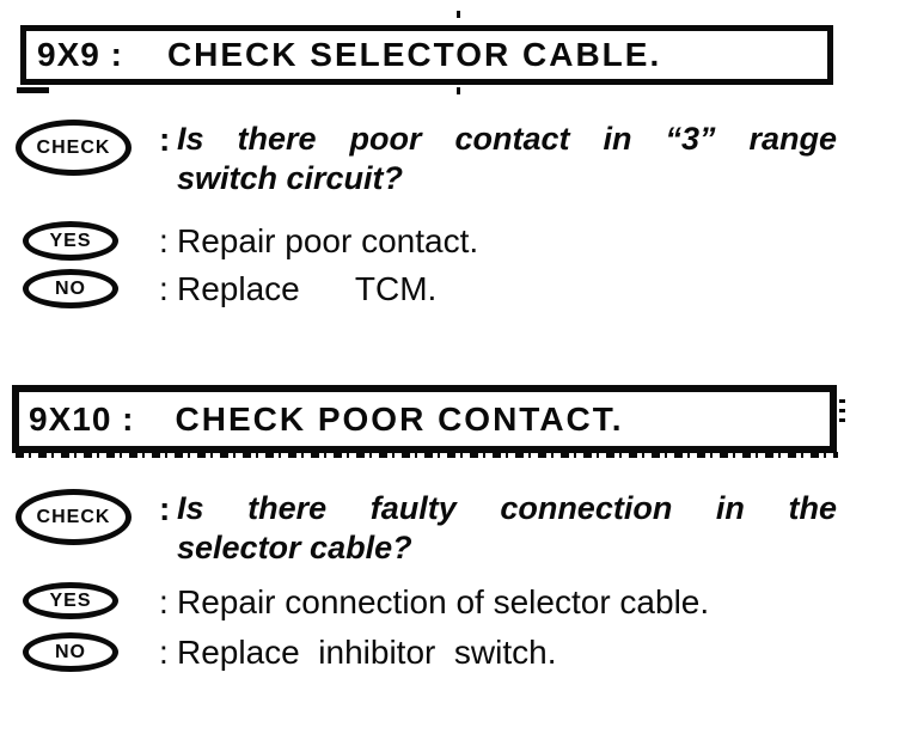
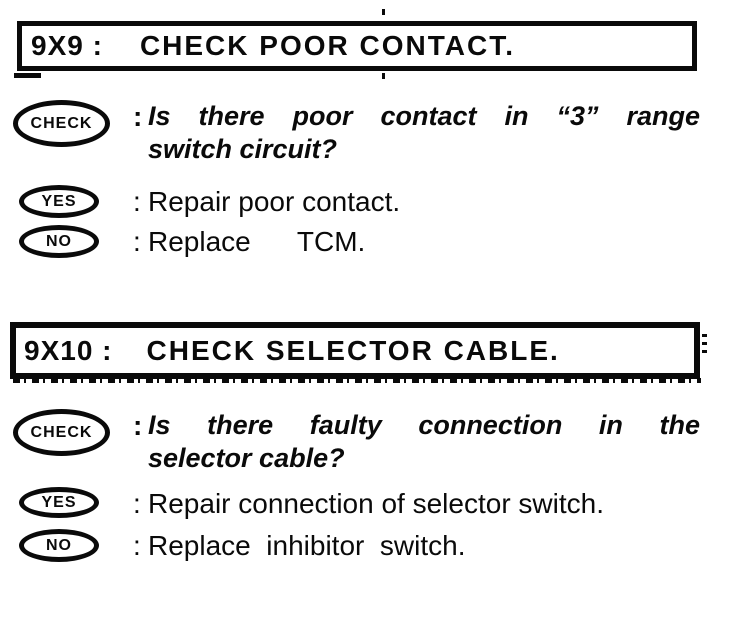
  9X9 :
- CHECK SELECTOR CABLE.
+ CHECK POOR CONTACT.
  CHECK
  :
  Is
  there
  poor
  contact
  in
  “3”
  range
  switch circuit?
  YES
  :
  Repair poor contact.
  NO
  :
  Replace TCM.
  9X10 :
- CHECK POOR CONTACT.
+ CHECK SELECTOR CABLE.
  CHECK
  :
  Is
  there
  faulty
  connection
  in
  the
  selector cable?
  YES
  :
- Repair connection of selector cable.
+ Repair connection of selector switch.
  NO
  :
  Replace inhibitor switch.
